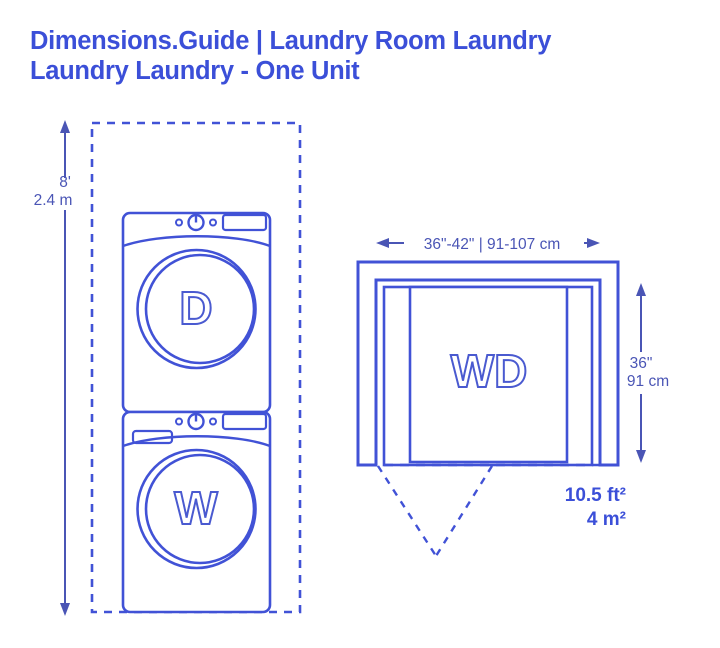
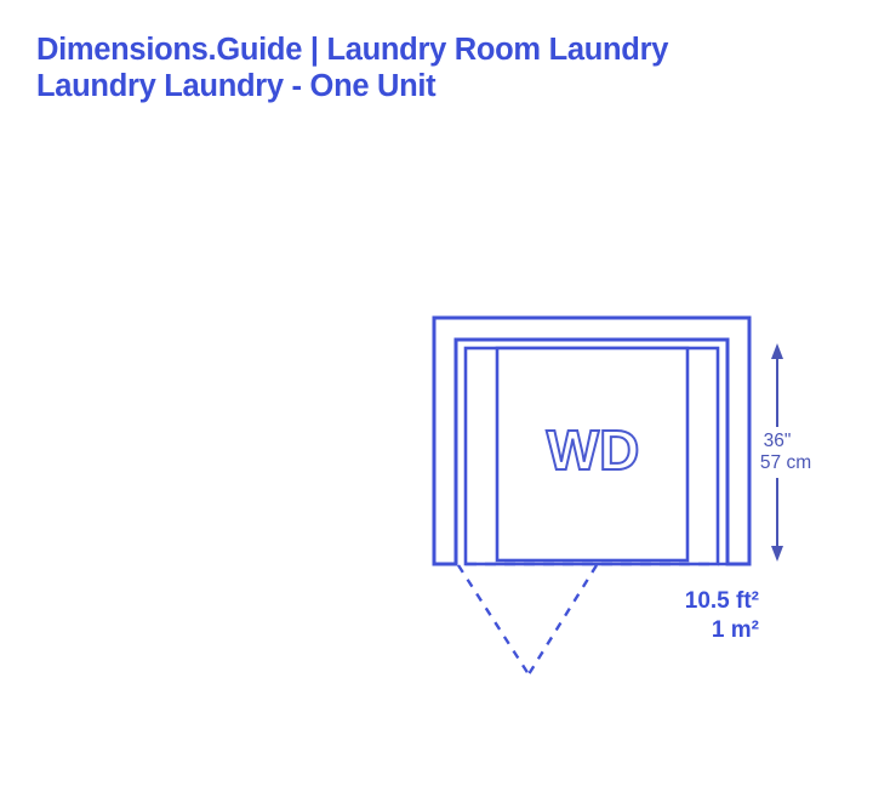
  Dimensions.Guide | Laundry Room Laundry
  Laundry Laundry - One Unit
- D
- W
- 8'
- 2.4 m
- 36"-42" | 91-107 cm
  WD
  36"
- 91 cm
+ 57 cm
  10.5 ft²
- 4 m²
+ 1 m²
